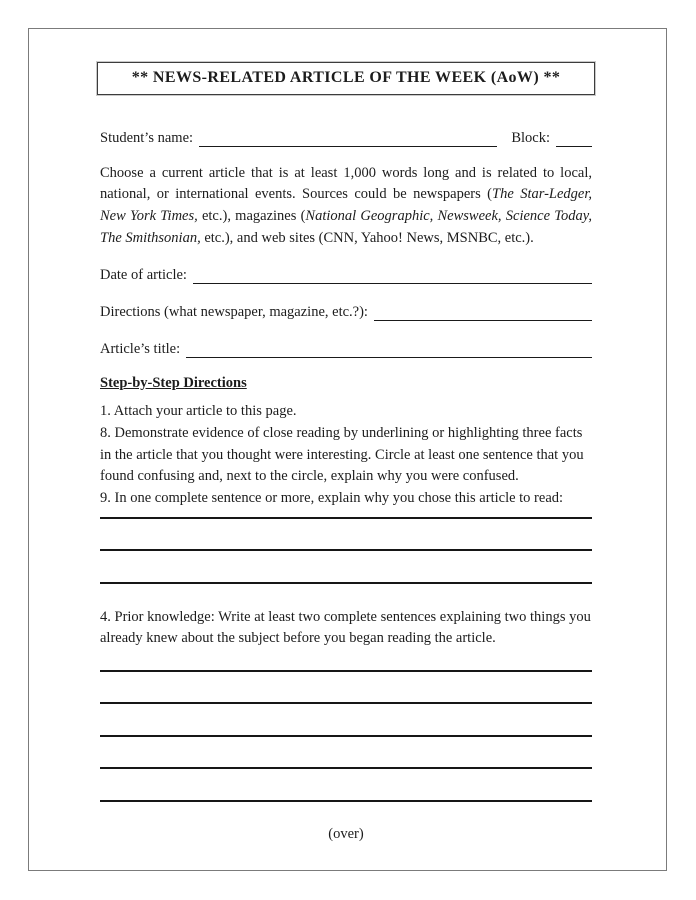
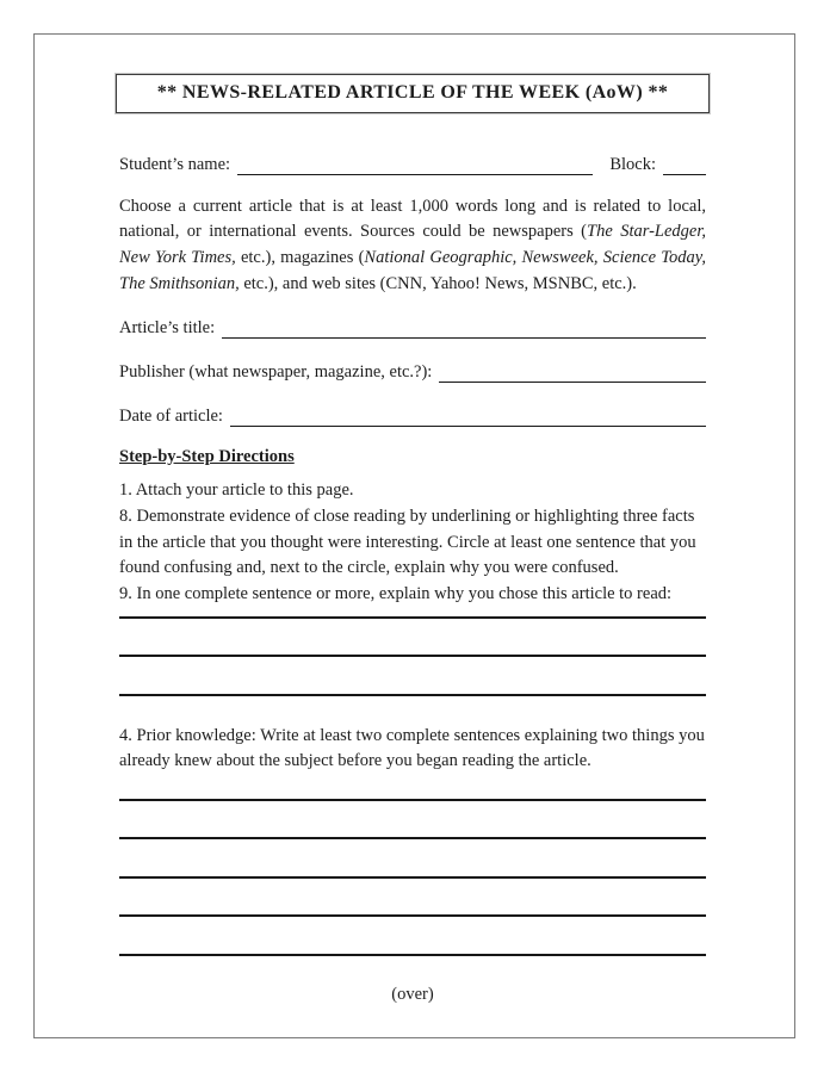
  ** NEWS-RELATED ARTICLE OF THE WEEK (AoW) **
  Student’s name:
  Block:
  Choose a current article that is at least 1,000 words long and is related to local, national, or international events. Sources could be newspapers (The Star-Ledger, New York Times, etc.), magazines (National Geographic, Newsweek, Science Today, The Smithsonian, etc.), and web sites (CNN, Yahoo! News, MSNBC, etc.).
- Date of article:
+ Article’s title:
- Directions (what newspaper, magazine, etc.?):
+ Publisher (what newspaper, magazine, etc.?):
- Article’s title:
+ Date of article:
  Step-by-Step Directions
  1. Attach your article to this page.
  8. Demonstrate evidence of close reading by underlining or highlighting three facts in the article that you thought were interesting. Circle at least one sentence that you found confusing and, next to the circle, explain why you were confused.
  9. In one complete sentence or more, explain why you chose this article to read:
  4. Prior knowledge: Write at least two complete sentences explaining two things you already knew about the subject before you began reading the article.
  (over)
